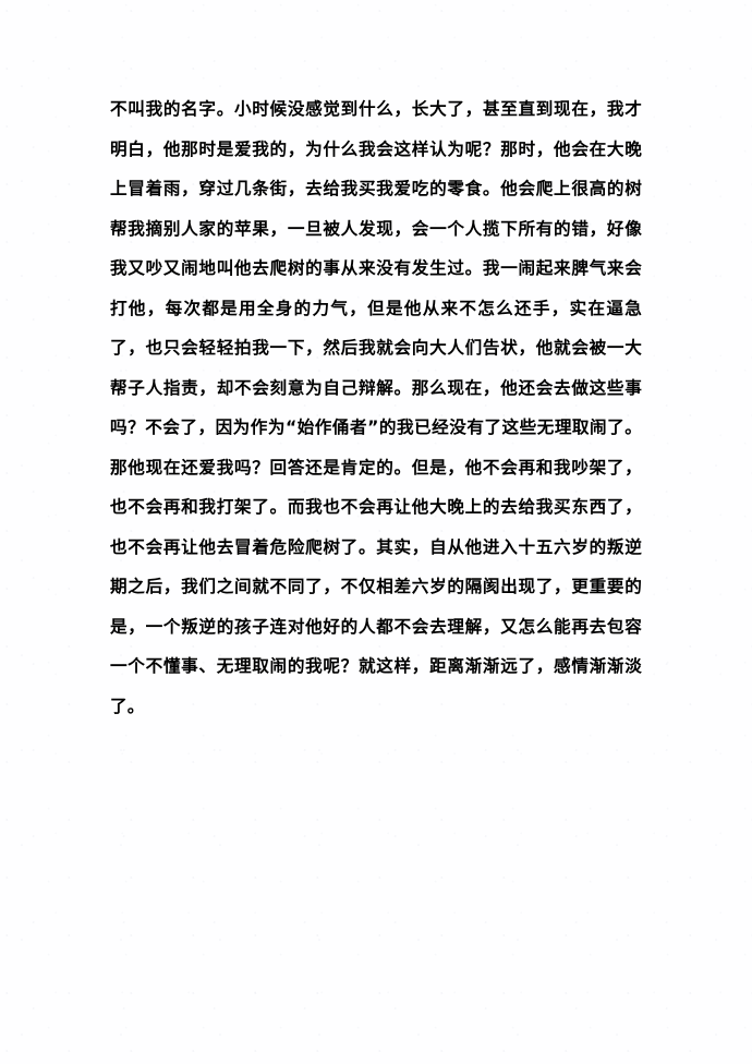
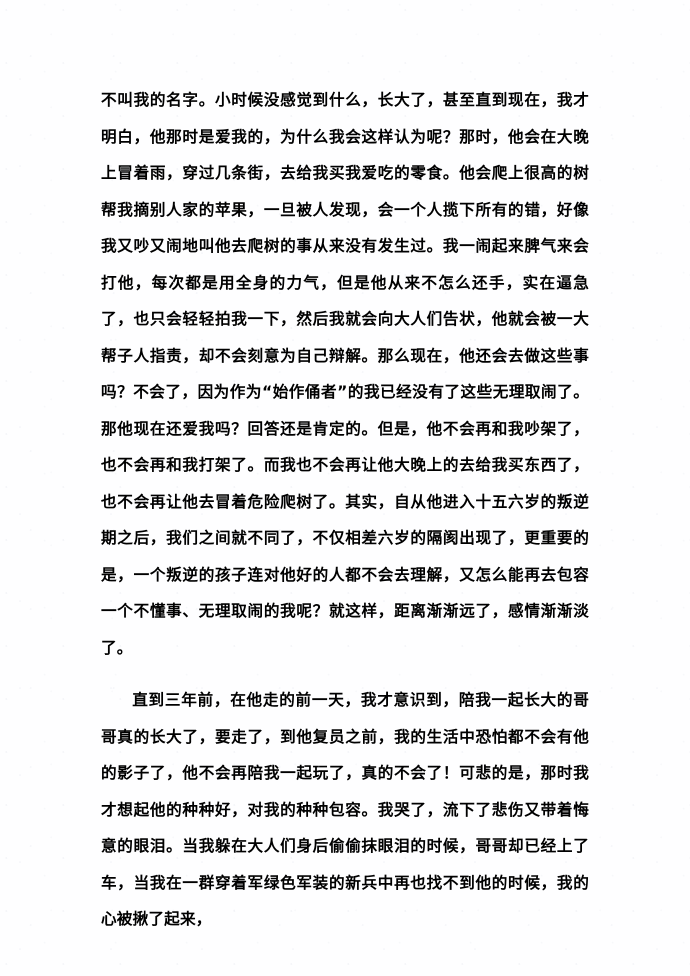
  不叫我的名字。小时候没感觉到什么，长大了，甚至直到现在，我才明白，他那时是爱我的，为什么我会这样认为呢？那时，他会在大晚上冒着雨，穿过几条街，去给我买我爱吃的零食。他会爬上很高的树帮我摘别人家的苹果，一旦被人发现，会一个人揽下所有的错，好像我又吵又闹地叫他去爬树的事从来没有发生过。我一闹起来脾气来会打他，每次都是用全身的力气，但是他从来不怎么还手，实在逼急了，也只会轻轻拍我一下，然后我就会向大人们告状，他就会被一大帮子人指责，却不会刻意为自己辩解。那么现在，他还会去做这些事吗？不会了，因为作为“始作俑者”的我已经没有了这些无理取闹了。那他现在还爱我吗？回答还是肯定的。但是，他不会再和我吵架了，也不会再和我打架了。而我也不会再让他大晚上的去给我买东西了，也不会再让他去冒着危险爬树了。其实，自从他进入十五六岁的叛逆期之后，我们之间就不同了，不仅相差六岁的隔阂出现了，更重要的是，一个叛逆的孩子连对他好的人都不会去理解，又怎么能再去包容一个不懂事、无理取闹的我呢？就这样，距离渐渐远了，感情渐渐淡了。
+ 直到三年前，在他走的前一天，我才意识到，陪我一起长大的哥哥真的长大了，要走了，到他复员之前，我的生活中恐怕都不会有他的影子了，他不会再陪我一起玩了，真的不会了！可悲的是，那时我才想起他的种种好，对我的种种包容。我哭了，流下了悲伤又带着悔意的眼泪。当我躲在大人们身后偷偷抹眼泪的时候，哥哥却已经上了车，当我在一群穿着军绿色军装的新兵中再也找不到他的时候，我的心被揪了起来，
